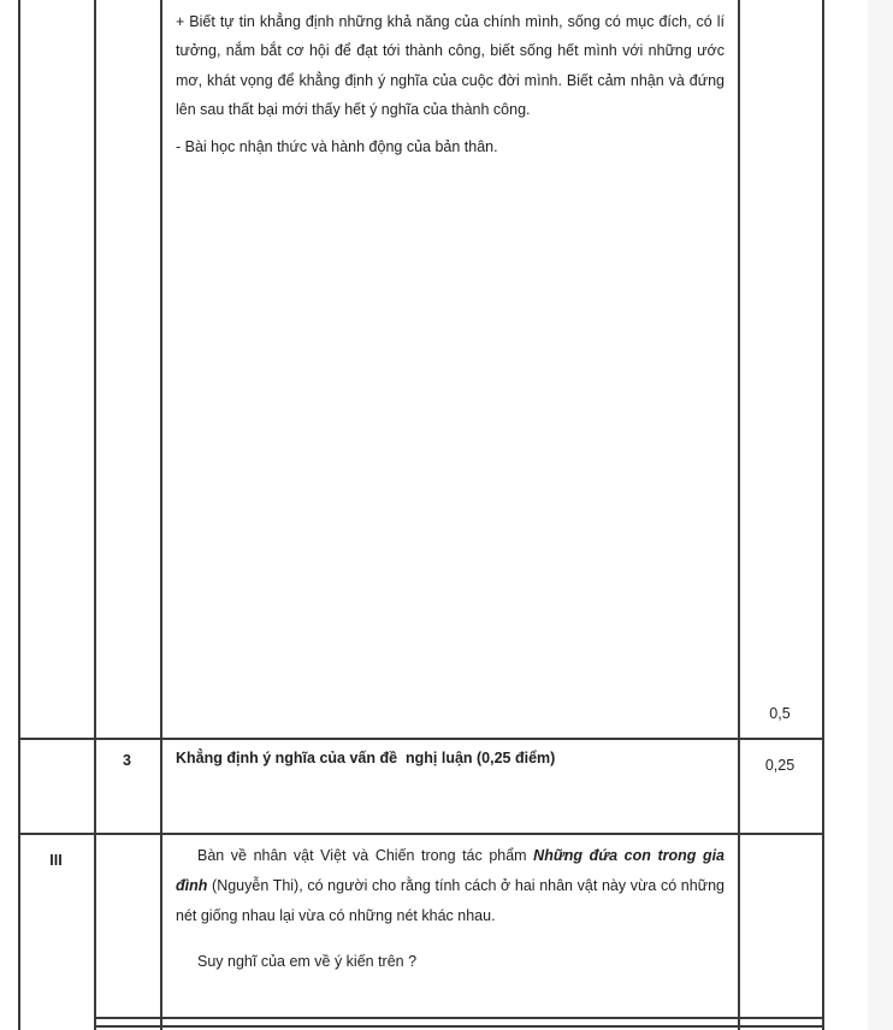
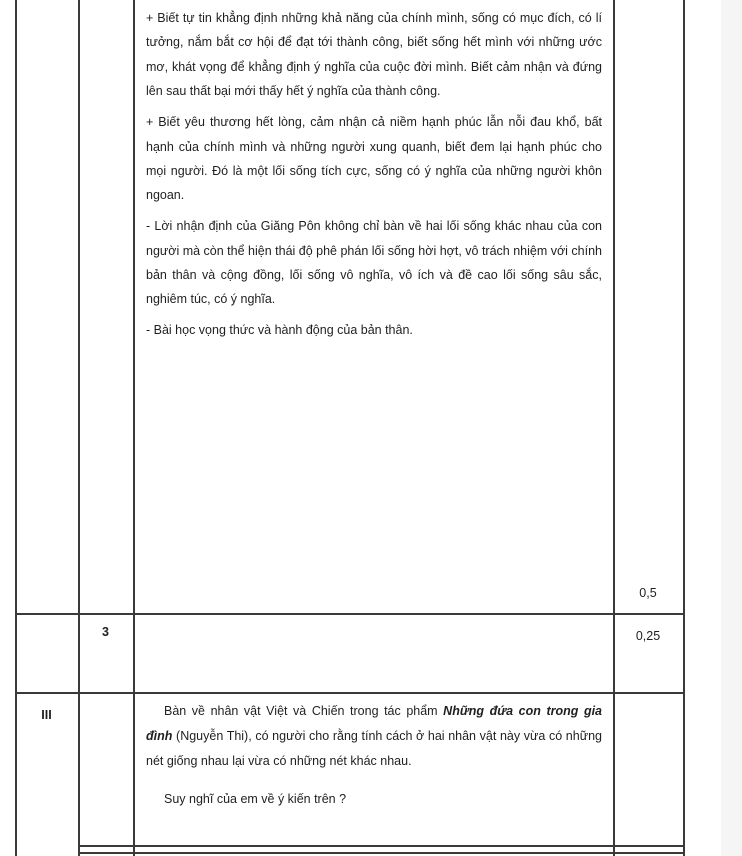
  + Biết tự tin khẳng định những khả năng của chính mình, sống có mục đích, có lí tưởng, nắm bắt cơ hội để đạt tới thành công, biết sống hết mình với những ước mơ, khát vọng để khẳng định ý nghĩa của cuộc đời mình. Biết cảm nhận và đứng lên sau thất bại mới thấy hết ý nghĩa của thành công.
+ + Biết yêu thương hết lòng, cảm nhận cả niềm hạnh phúc lẫn nỗi đau khổ, bất hạnh của chính mình và những người xung quanh, biết đem lại hạnh phúc cho mọi người. Đó là một lối sống tích cực, sống có ý nghĩa của những người khôn ngoan.
+ - Lời nhận định của Giăng Pôn không chỉ bàn về hai lối sống khác nhau của con người mà còn thể hiện thái độ phê phán lối sống hời hợt, vô trách nhiệm với chính bản thân và cộng đồng, lối sống vô nghĩa, vô ích và đề cao lối sống sâu sắc, nghiêm túc, có ý nghĩa.
- - Bài học nhận thức và hành động của bản thân.
+ - Bài học vọng thức và hành động của bản thân.
  0,5
  3
- Khẳng định ý nghĩa của vấn đề nghị luận (0,25 điểm)
  0,25
  III
  Bàn về nhân vật Việt và Chiến trong tác phẩm Những đứa con trong gia đình (Nguyễn Thi), có người cho rằng tính cách ở hai nhân vật này vừa có những nét giống nhau lại vừa có những nét khác nhau.
  Suy nghĩ của em về ý kiến trên ?
